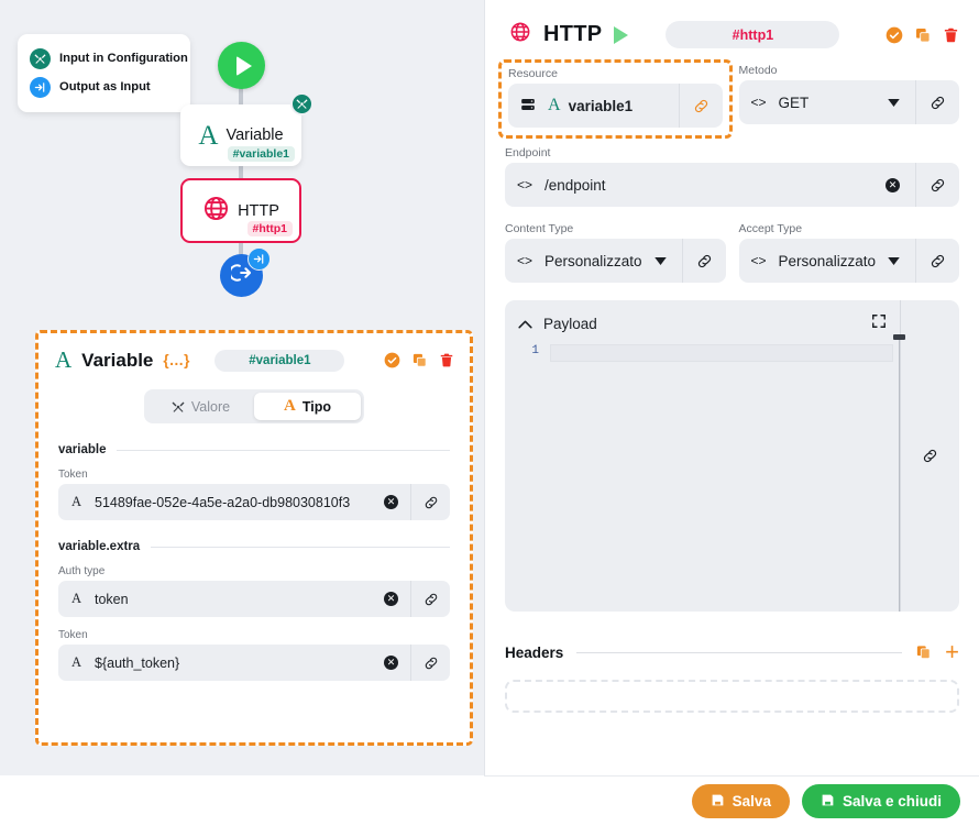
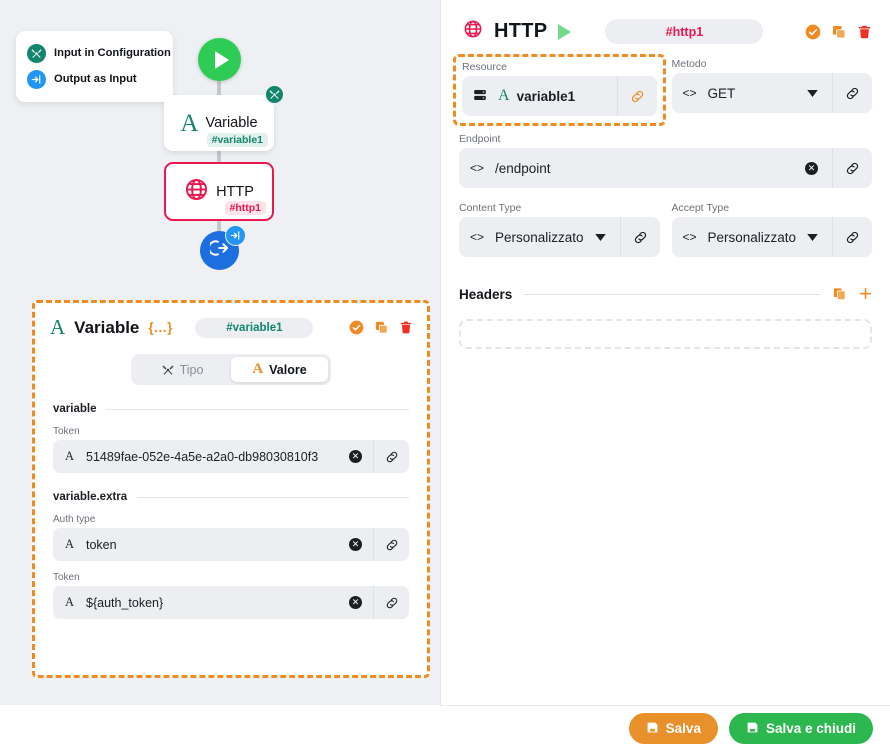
  Input in Configuration
  Output as Input
  A
  Variable
  #variable1
  HTTP
  #http1
  A
  Variable
  {…}
  #variable1
- Valore
+ Tipo
  A
- Tipo
+ Valore
  variable
  Token
  A
  51489fae-052e-4a5e-a2a0-db98030810f3
  ✕
  variable.extra
  Auth type
  A
  token
  ✕
  Token
  A
  ${auth_token}
  ✕
  HTTP
  #http1
  Resource
  A
  variable1
  Metodo
  <>
  GET
  Endpoint
  <>
  /endpoint
  ✕
  Content Type
  <>
  Personalizzato
  Accept Type
  <>
  Personalizzato
- Payload
- 1
  Headers
  +
  Salva
  Salva e chiudi
